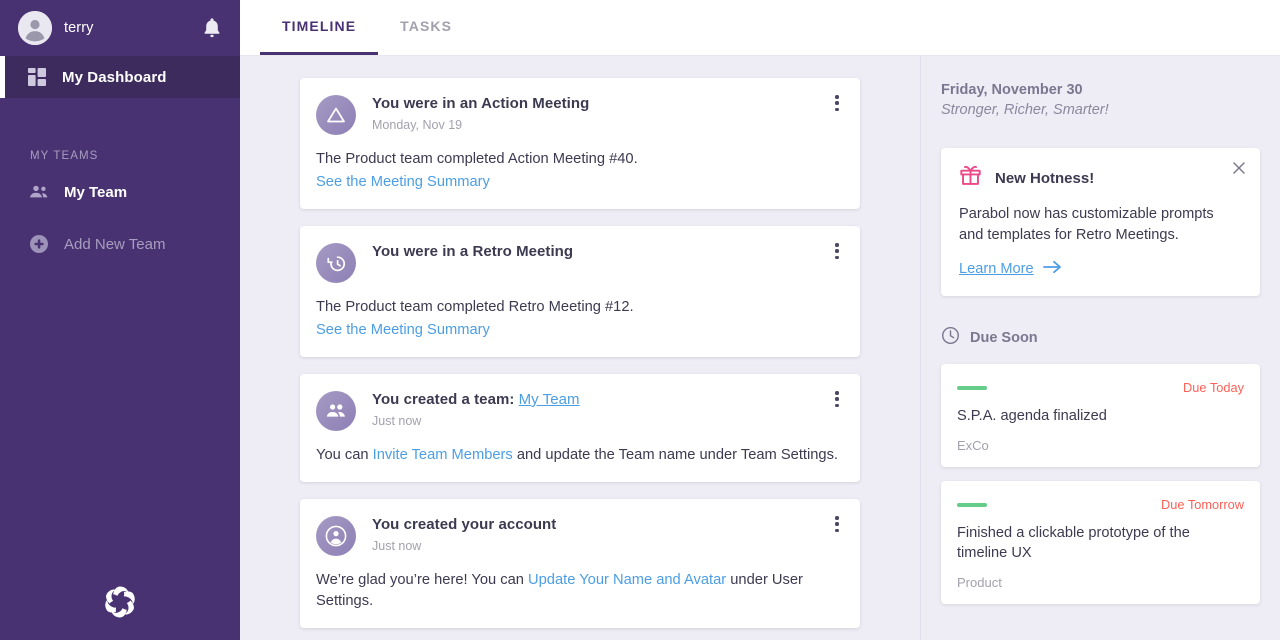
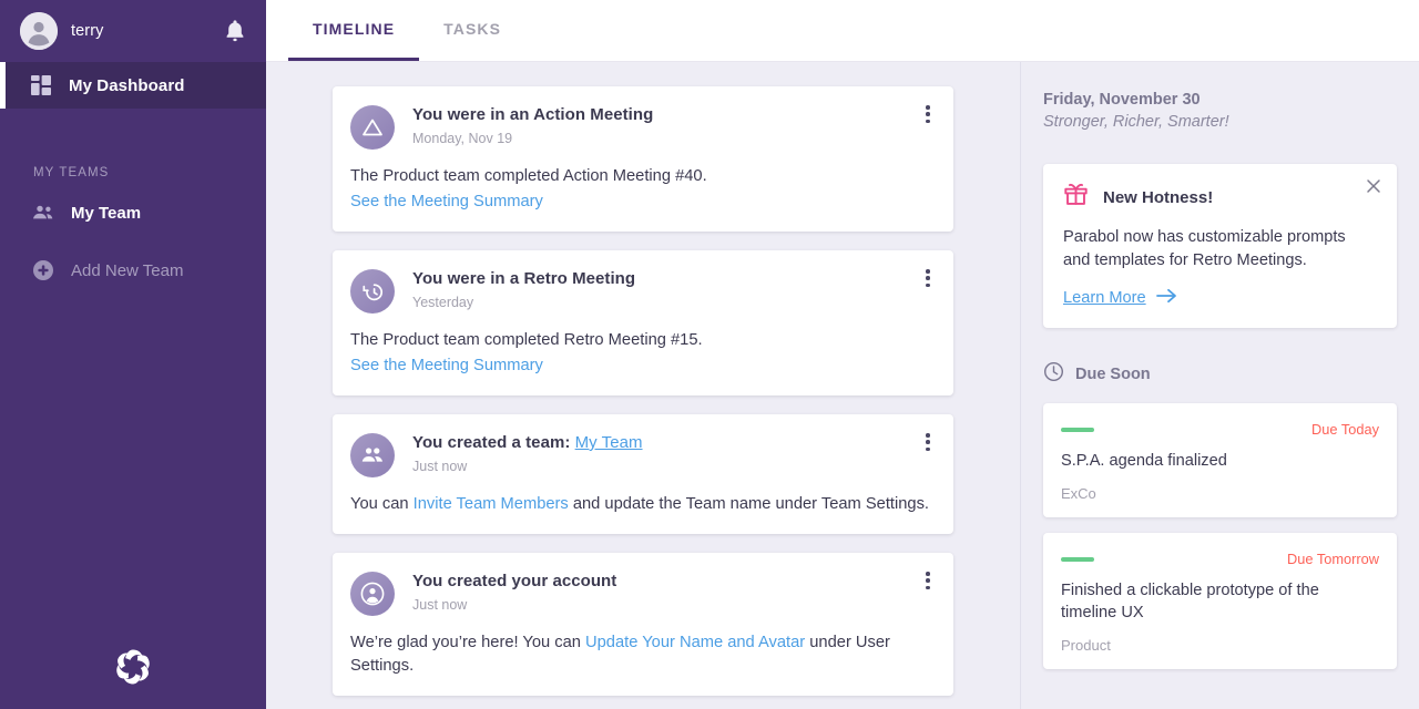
  terry
  My Dashboard
  MY TEAMS
  My Team
  Add New Team
  TIMELINE
  TASKS
  You were in an Action Meeting
  Monday, Nov 19
  The Product team completed Action Meeting #40.
  See the Meeting Summary
  You were in a Retro Meeting
+ Yesterday
- The Product team completed Retro Meeting #12.
+ The Product team completed Retro Meeting #15.
  See the Meeting Summary
  You created a team: My Team
  Just now
  You can Invite Team Members and update the Team name under Team Settings.
  You created your account
  Just now
  We’re glad you’re here! You can Update Your Name and Avatar under User Settings.
  Friday, November 30
  Stronger, Richer, Smarter!
  New Hotness!
  Parabol now has customizable prompts and templates for Retro Meetings.
  Learn More
  Due Soon
  Due Today
  S.P.A. agenda finalized
  ExCo
  Due Tomorrow
  Finished a clickable prototype of the timeline UX
  Product
